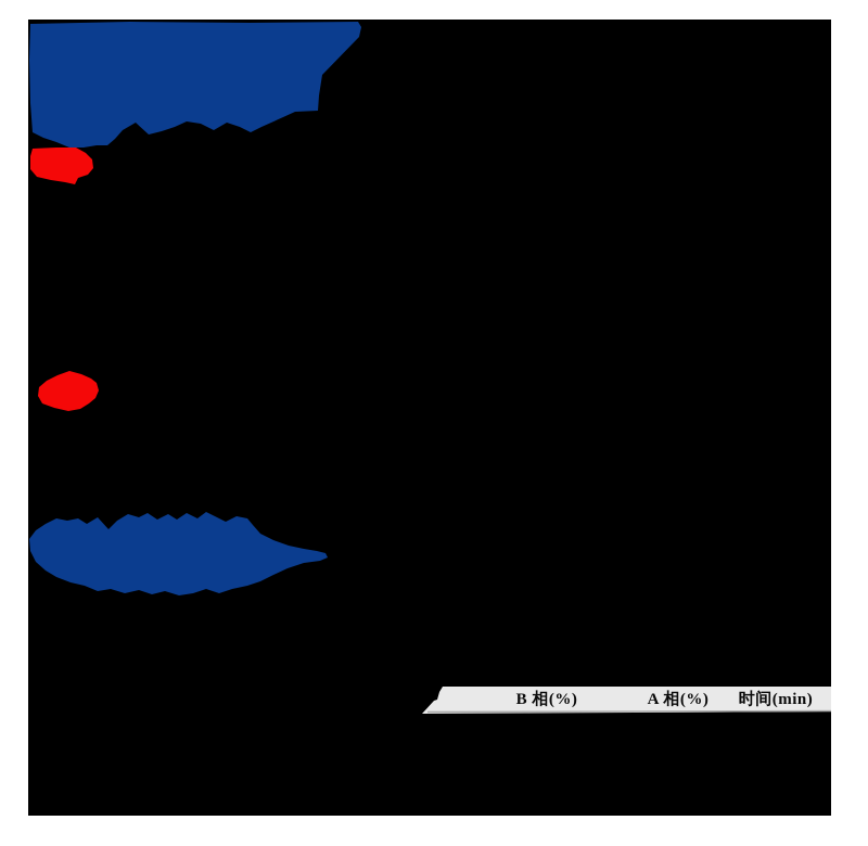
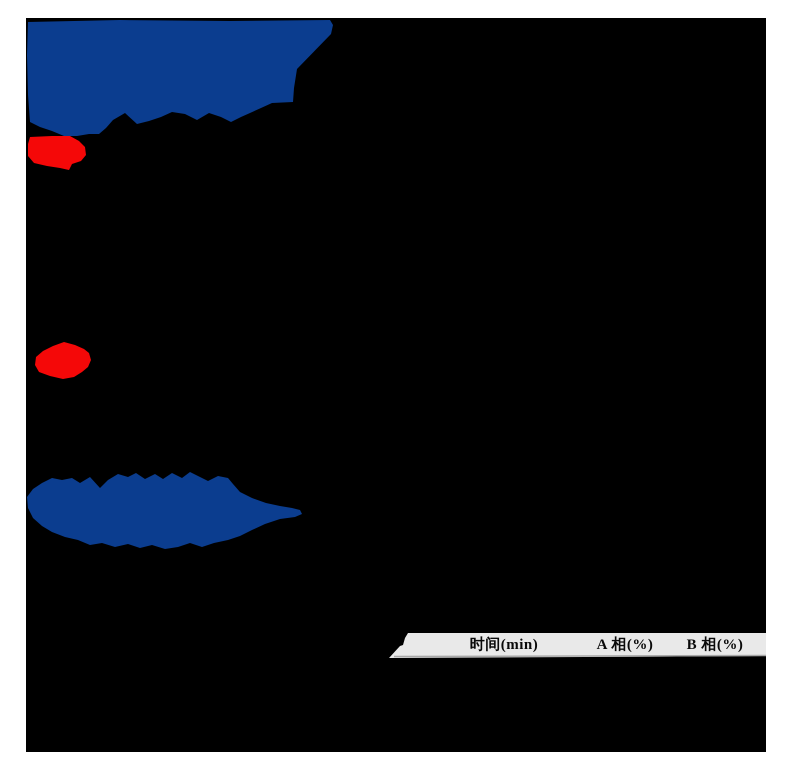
- B 相(%)
+ 时间(min)
  A 相(%)
- 时间(min)
+ B 相(%)
